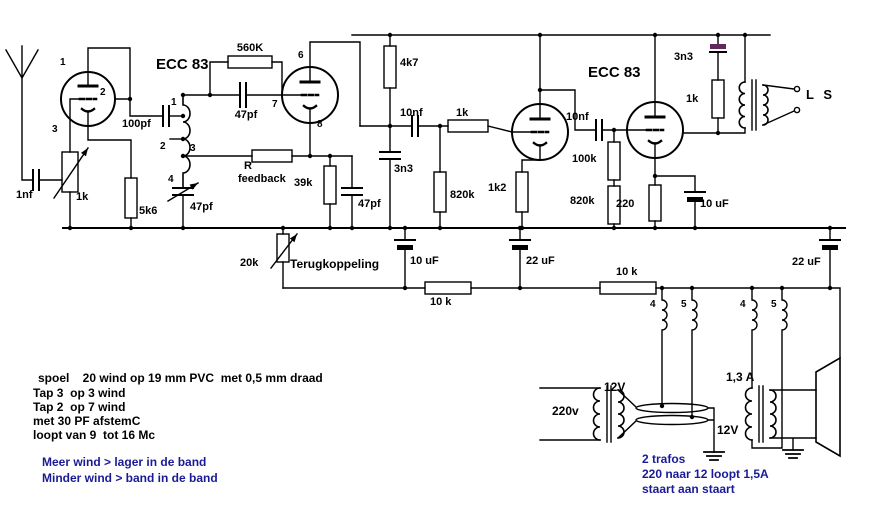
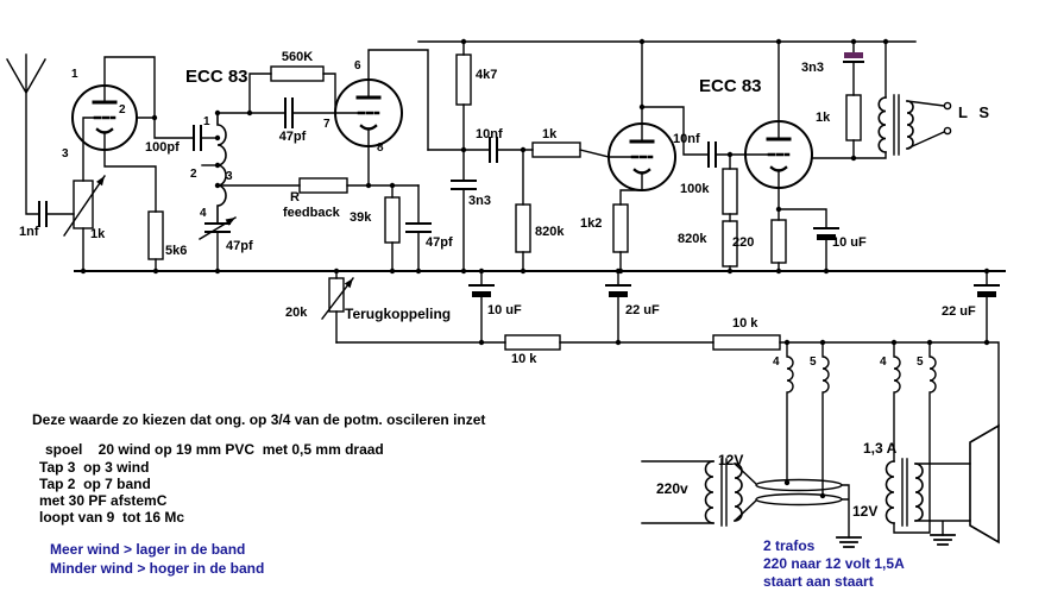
  ECC 83
  ECC 83
  560K
  47pf
  100pf
  1nf
  1k
  5k6
  47pf
  R
  feedback
  39k
  47pf
  4k7
  10nf
  1k
  820k
  3n3
  1k2
  10nf
  100k
  820k
  220
  10 uF
  3n3
  1k
  L S
  20k
  Terugkoppeling
  10 uF
  22 uF
  10 k
  10 k
  22 uF
  1
  2
  3
  6
  7
  8
  1
  2
  3
  4
  4
  5
  4
  5
  220v
  12V
  12V
  1,3 A
+ Deze waarde zo kiezen dat ong. op 3/4 van de potm. oscileren inzet
  spoel 20 wind op 19 mm PVC met 0,5 mm draad
  Tap 3 op 3 wind
- Tap 2 op 7 wind
+ Tap 2 op 7 band
  met 30 PF afstemC
  loopt van 9 tot 16 Mc
  Meer wind > lager in de band
- Minder wind > band in de band
+ Minder wind > hoger in de band
  2 trafos
- 220 naar 12 loopt 1,5A
+ 220 naar 12 volt 1,5A
  staart aan staart
